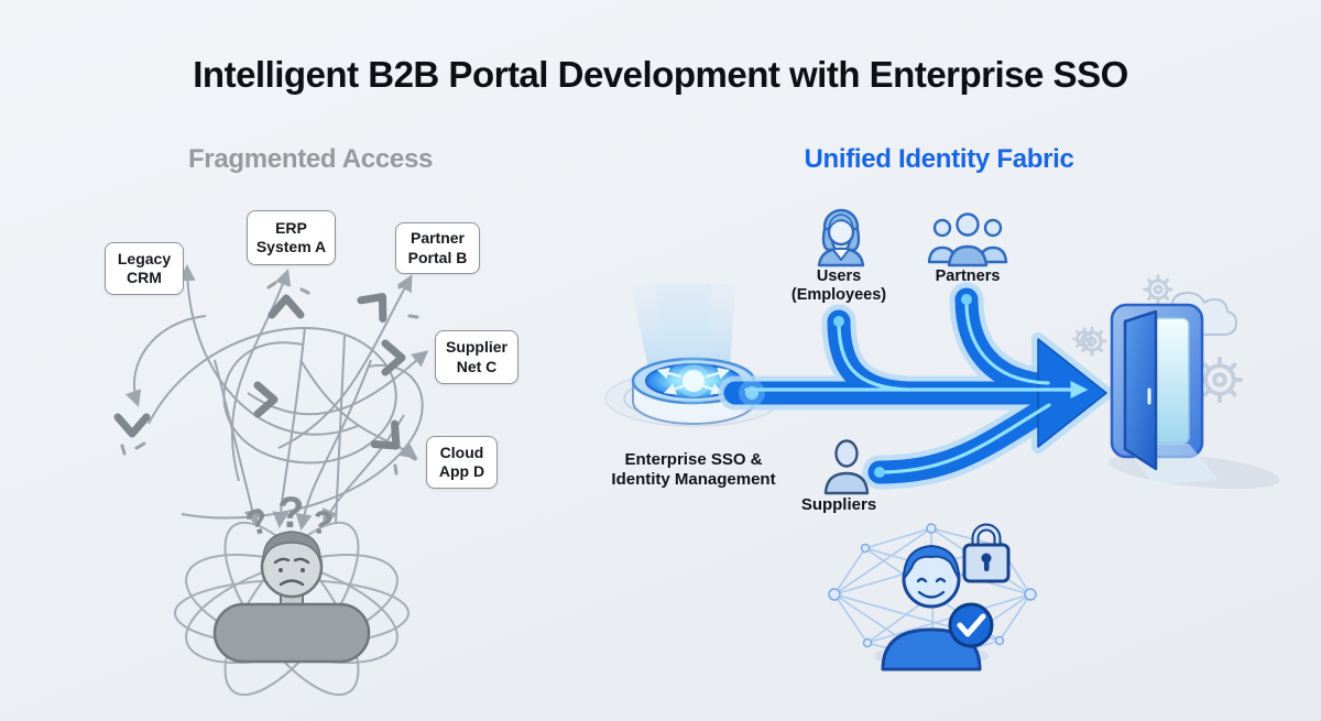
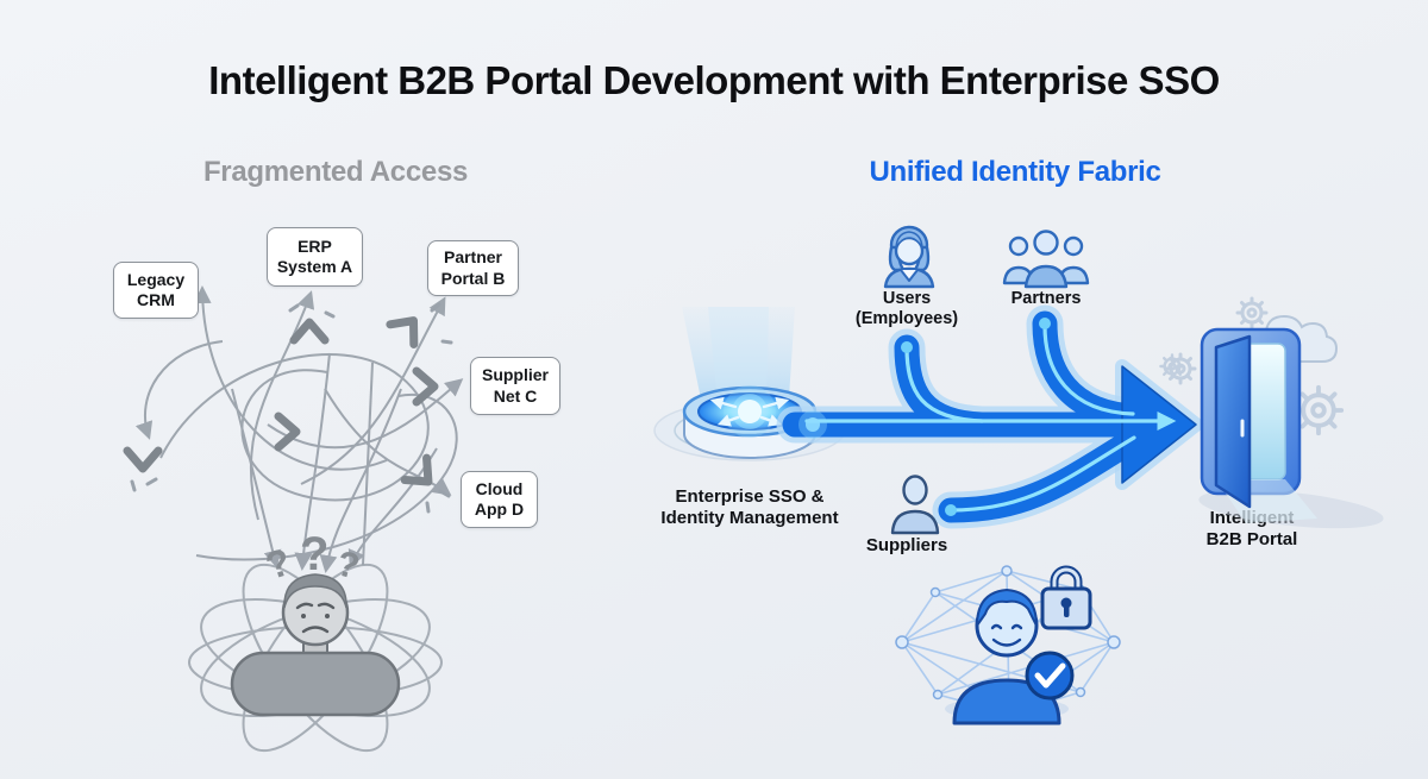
  Intelligent B2B Portal Development with Enterprise SSO
  Fragmented Access
  Unified Identity Fabric
  Legacy CRM
  ERP System A
  Partner Portal B
  Supplier Net C
  Cloud App D
  ?
  Users (Employees)
  Partners
  Suppliers
  Enterprise SSO & Identity Management
+ Intelligent B2B Portal
